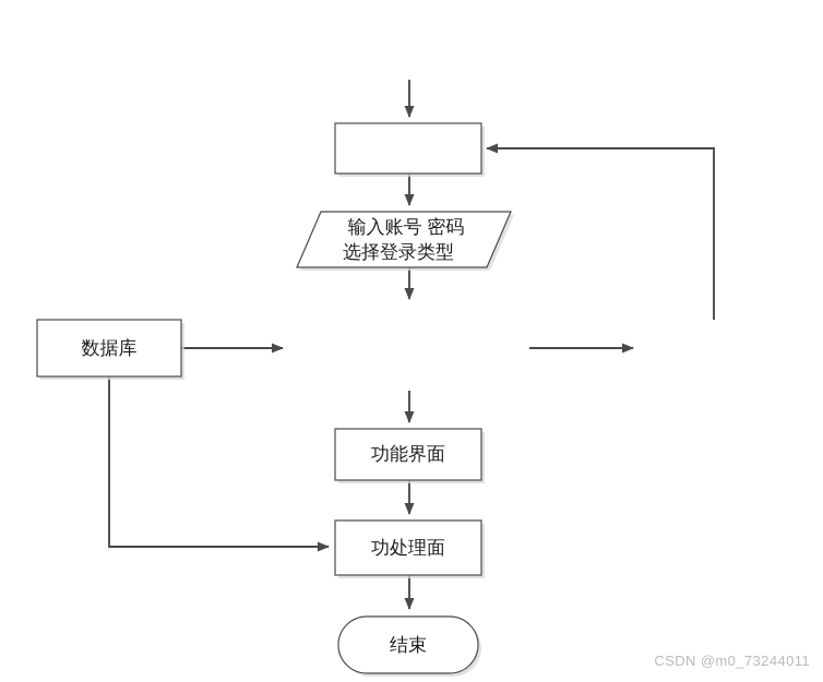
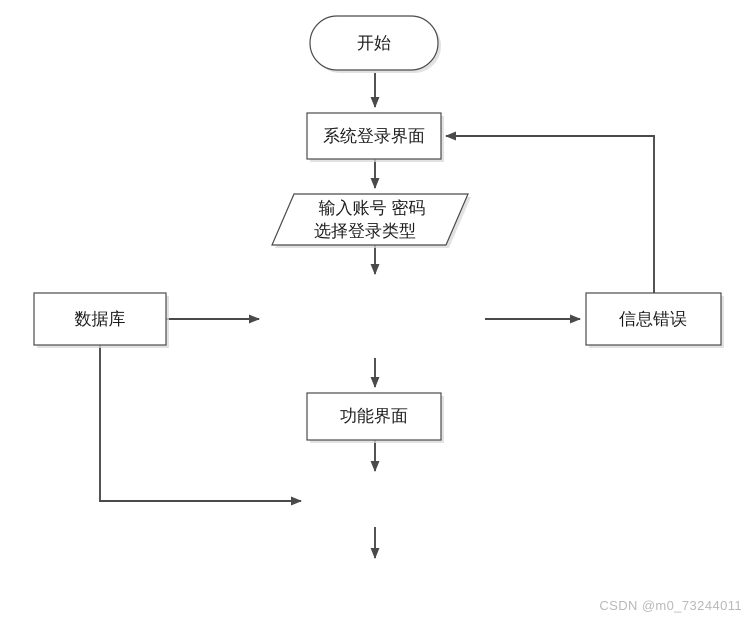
+ 开始
+ 系统登录界面
  输入账号 密码
  选择登录类型
  数据库
+ 信息错误
  功能界面
- 功处理面
- 结束
  CSDN @m0_73244011
